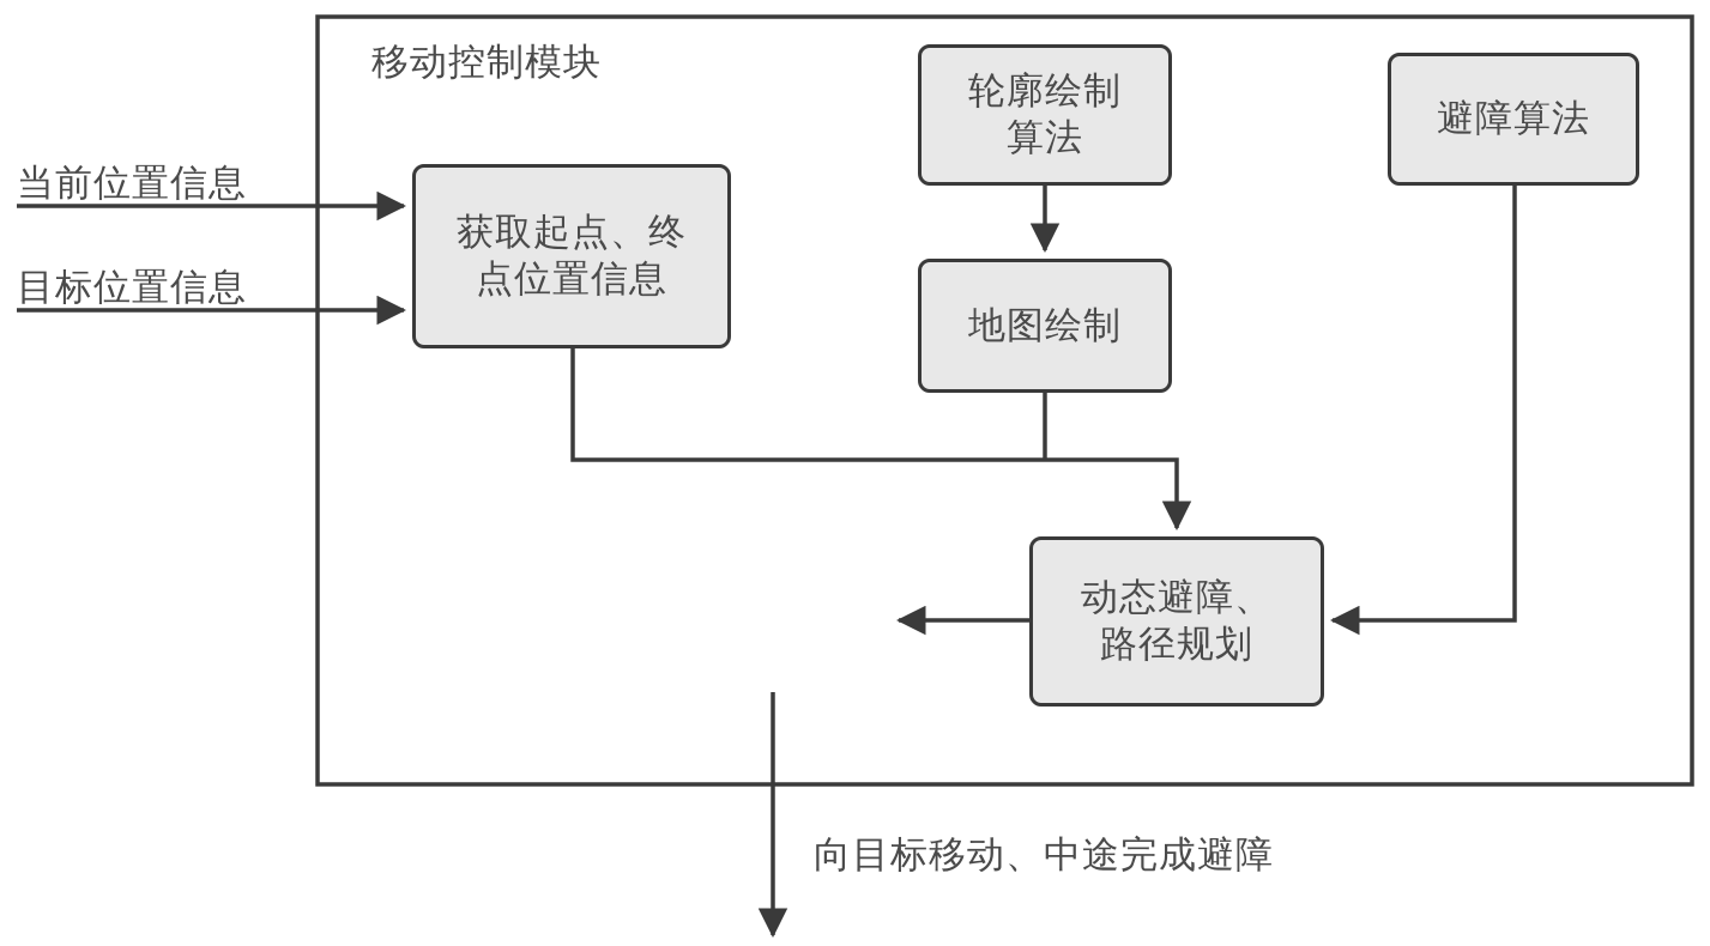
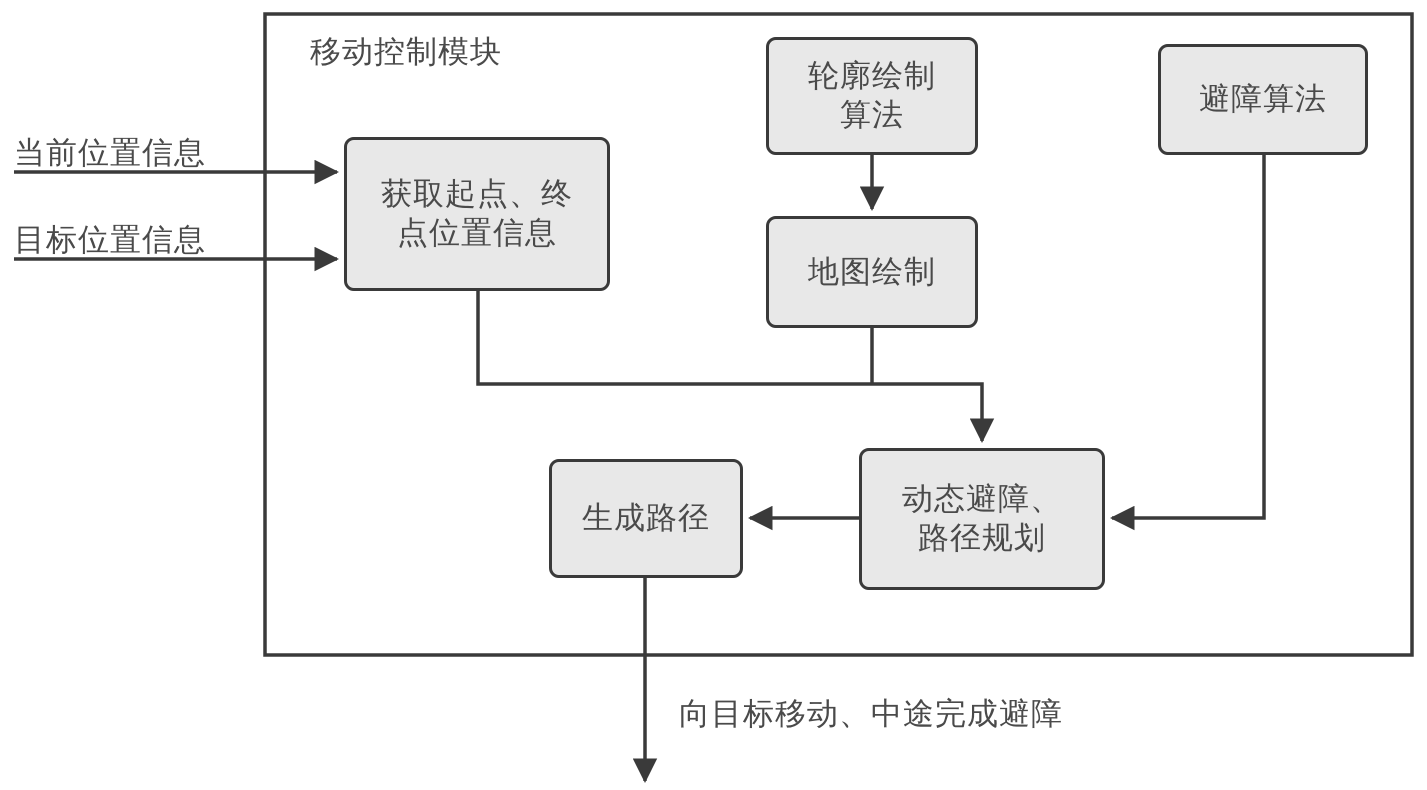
  移动控制模块
  获取起点、终
  点位置信息
  轮廓绘制
  算法
  地图绘制
  避障算法
  动态避障、
  路径规划
+ 生成路径
  当前位置信息
  目标位置信息
  向目标移动、中途完成避障
